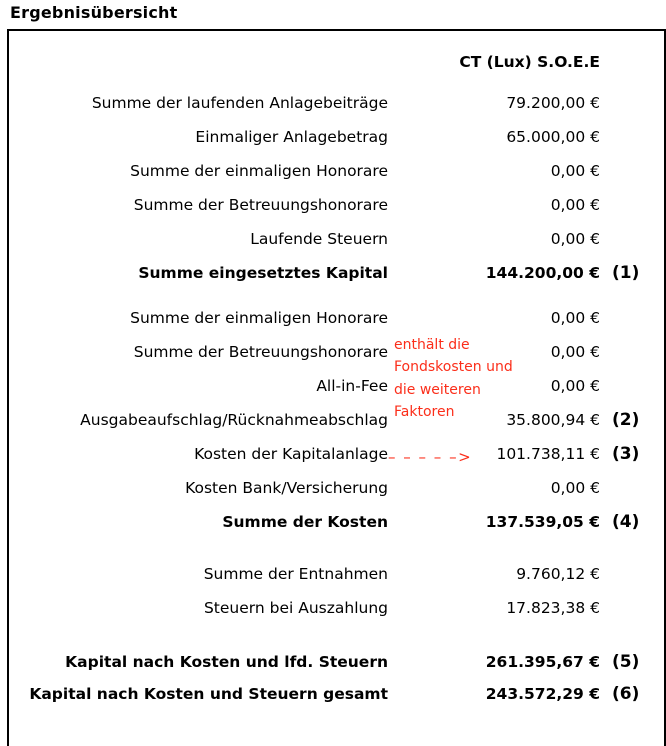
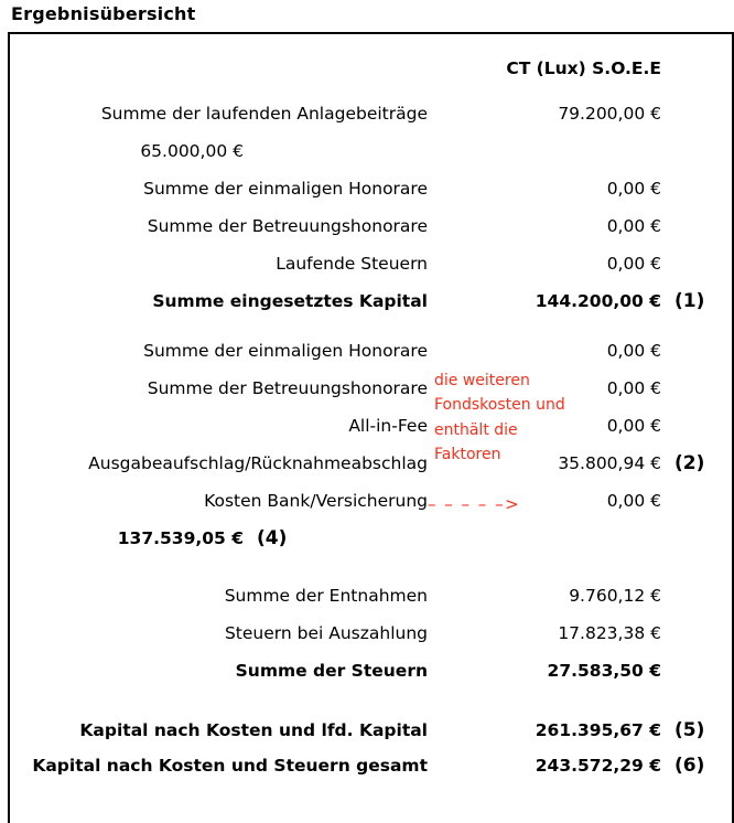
  Ergebnisübersicht
  CT (Lux) S.O.E.E
  Summe der laufenden Anlagebeiträge
  79.200,00 €
- Einmaliger Anlagebetrag
  65.000,00 €
  Summe der einmaligen Honorare
  0,00 €
  Summe der Betreuungshonorare
  0,00 €
  Laufende Steuern
  0,00 €
  Summe eingesetztes Kapital
  144.200,00 €
  (1)
  Summe der einmaligen Honorare
  0,00 €
  Summe der Betreuungshonorare
  0,00 €
  All-in-Fee
  0,00 €
  Ausgabeaufschlag/Rücknahmeabschlag
  35.800,94 €
  (2)
- Kosten der Kapitalanlage
- 101.738,11 €
- (3)
  Kosten Bank/Versicherung
  0,00 €
- Summe der Kosten
  137.539,05 €
  (4)
  Summe der Entnahmen
  9.760,12 €
  Steuern bei Auszahlung
  17.823,38 €
+ Summe der Steuern
+ 27.583,50 €
- Kapital nach Kosten und lfd. Steuern
+ Kapital nach Kosten und lfd. Kapital
  261.395,67 €
  (5)
  Kapital nach Kosten und Steuern gesamt
  243.572,29 €
  (6)
- enthält die
+ die weiteren
  Fondskosten und
- die weiteren
+ enthält die
  Faktoren
  – – – – –>
